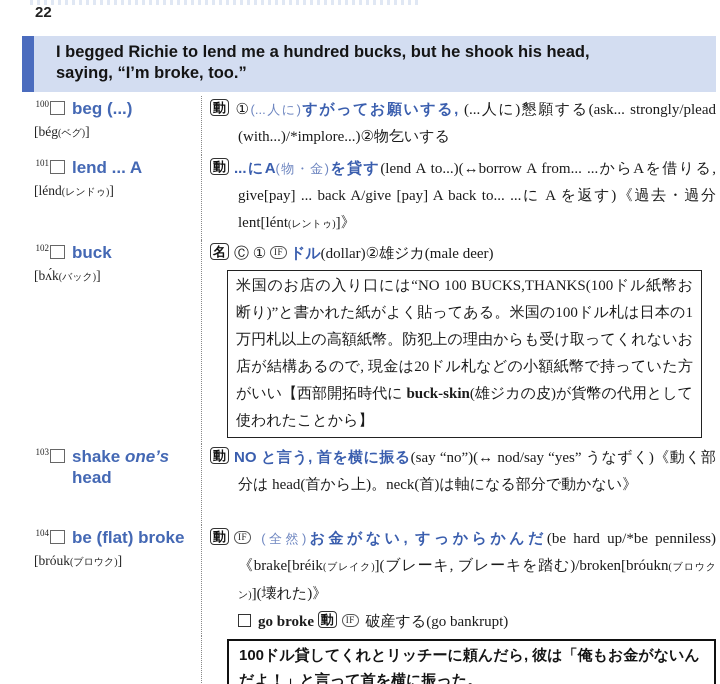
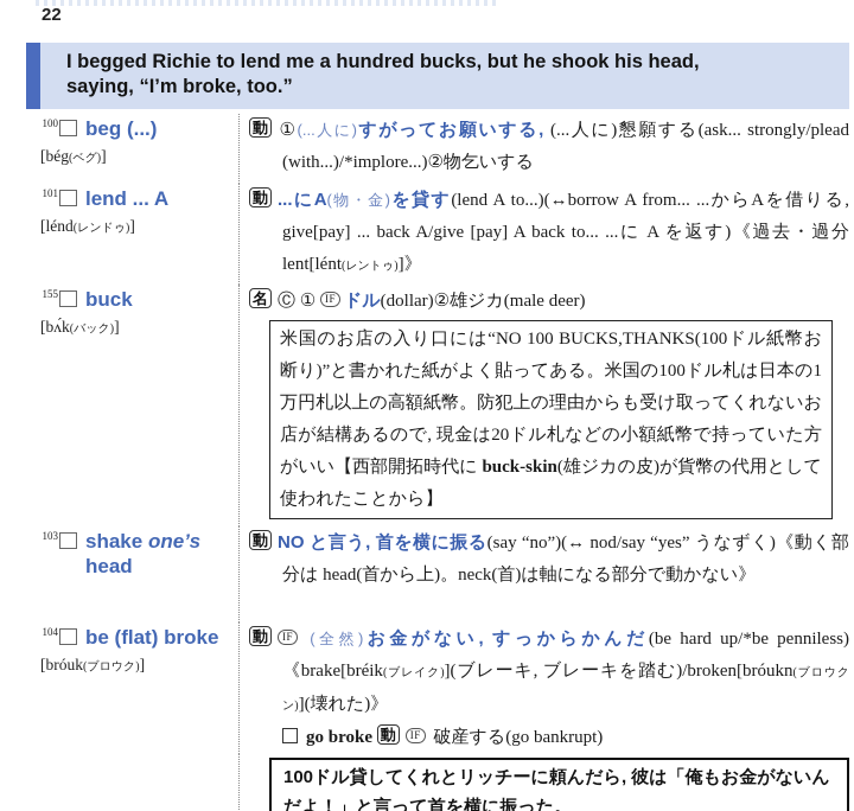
  22
  I begged Richie to lend me a hundred bucks, but he shook his head,
  saying, “I’m broke, too.”
  100
  beg (...)
  [bég(ベグ)]
  動 ①(...人に)すがってお願いする, (...人に)懇願する(ask... strongly/plead (with...)/*implore...)②物乞いする
  101
  lend ... A
  [lénd(レンドゥ)]
  動 ...にA(物・金)を貸す(lend A to...)(↔borrow A from... ...からAを借りる, give[pay] ... back A/give [pay] A back to... ...に A を返す)《過去・過分 lent[lént(レントゥ)]》
- 102
+ 155
  buck
  [bʌ́k(バック)]
  名 Ⓒ ① IF ドル(dollar)②雄ジカ(male deer)
  米国のお店の入り口には“NO 100 BUCKS,THANKS(100ドル紙幣お断り)”と書かれた紙がよく貼ってある。米国の100ドル札は日本の1万円札以上の高額紙幣。防犯上の理由からも受け取ってくれないお店が結構あるので, 現金は20ドル札などの小額紙幣で持っていた方がいい【西部開拓時代に buck-skin(雄ジカの皮)が貨幣の代用として使われたことから】
  103
  shake one’s head
  動 NO と言う, 首を横に振る(say “no”)(↔ nod/say “yes” うなずく)《動く部分は head(首から上)。neck(首)は軸になる部分で動かない》
  104
  be (flat) broke
  [bróuk(ブロウク)]
  動 IF (全然)お金がない, すっからかんだ(be hard up/*be penniless)《brake[bréik(ブレイク)](ブレーキ, ブレーキを踏む)/broken[bróukn(ブロウクン)](壊れた)》
  go broke 動 IF 破産する(go bankrupt)
  100ドル貸してくれとリッチーに頼んだら, 彼は「俺もお金がないんだよ！」と言って首を横に振った。
